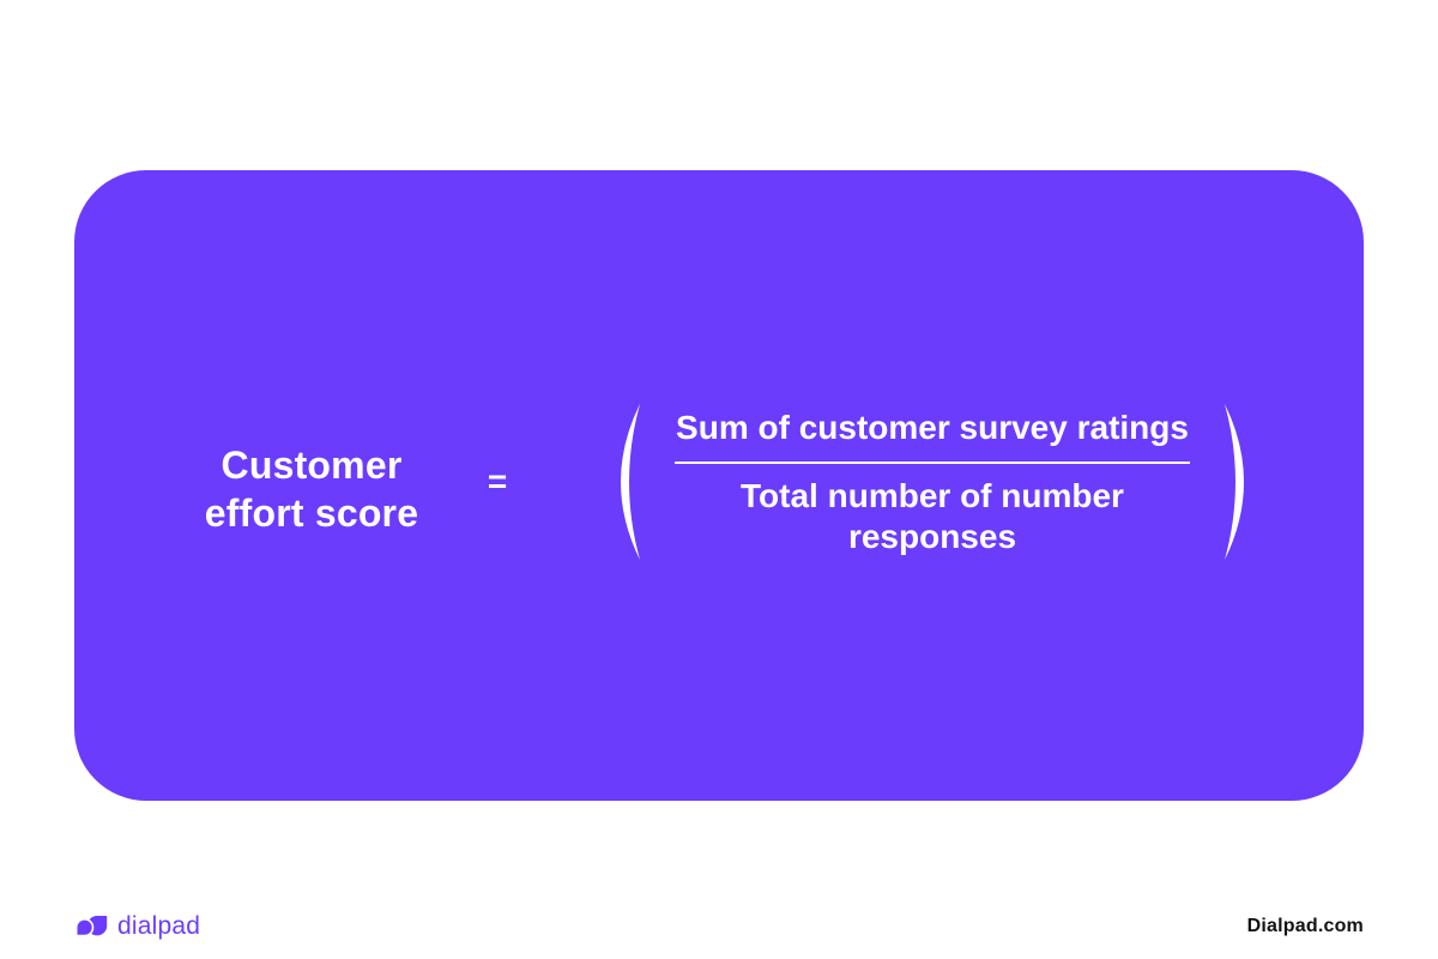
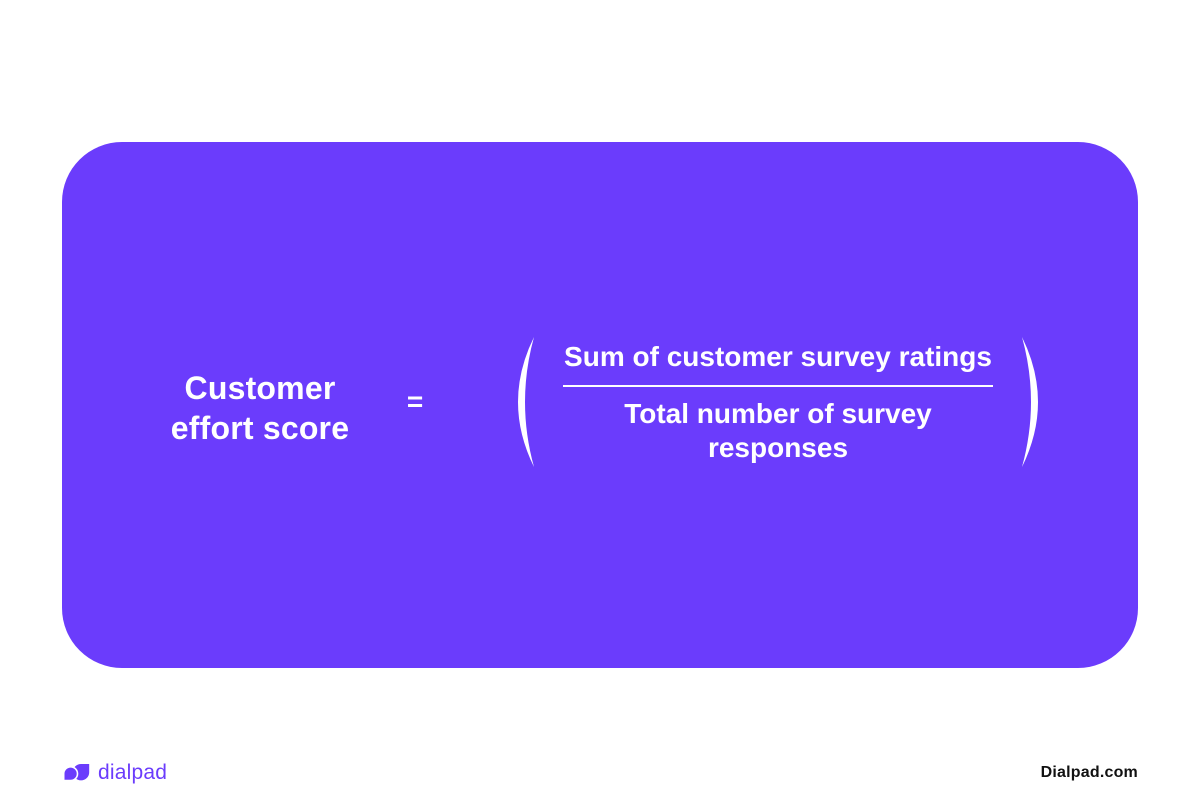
  Customer
  effort score
  =
  Sum of customer survey ratings
- Total number of number responses
+ Total number of survey responses
  dialpad
  Dialpad.com
